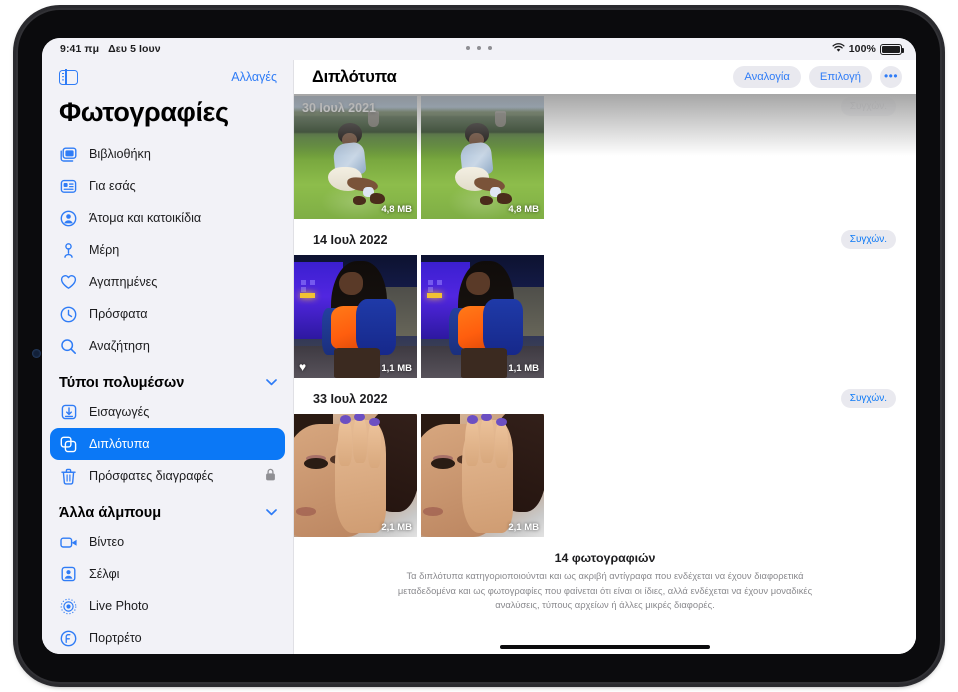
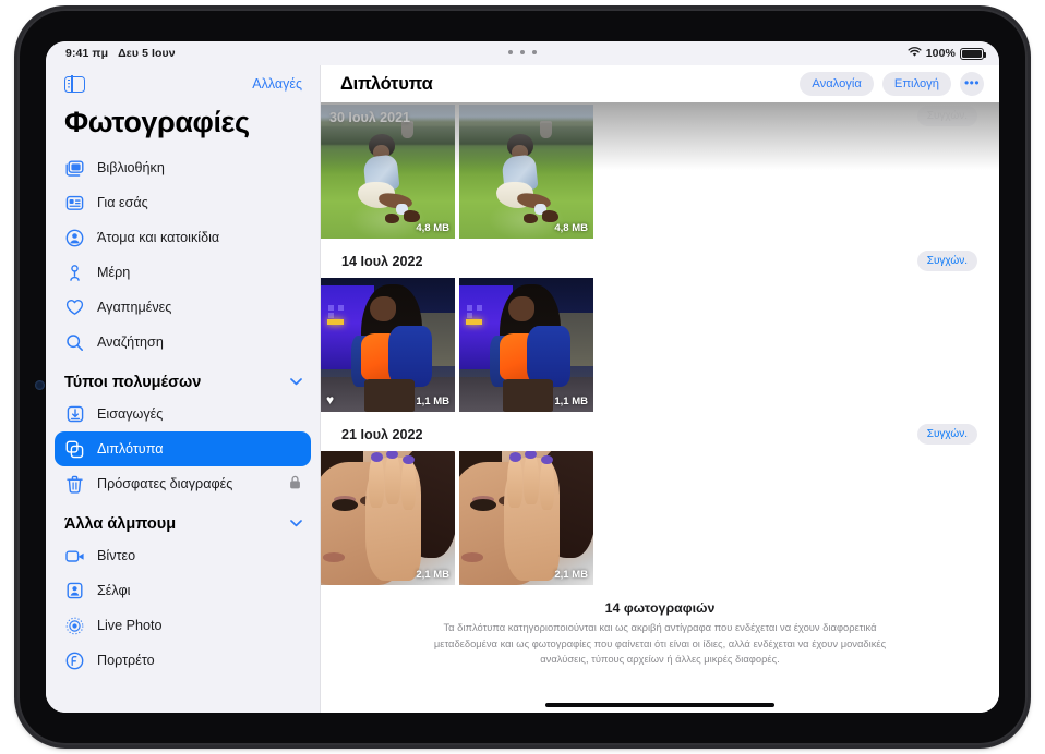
  9:41 πμ
  Δευ 5 Ιουν
  100%
  Αλλαγές
  Φωτογραφίες
  Βιβλιοθήκη
  Για εσάς
  Άτομα και κατοικίδια
  Μέρη
  Αγαπημένες
- Πρόσφατα
  Αναζήτηση
  Τύποι πολυμέσων
  Εισαγωγές
  Διπλότυπα
  Πρόσφατες διαγραφές
  Άλλα άλμπουμ
  Βίντεο
  Σέλφι
  Live Photo
  Πορτρέτο
  Διπλότυπα
  Αναλογία
  Επιλογή
  •••
  4,8 MB
  4,8 MB
  14 Ιουλ 2022
  Συγχών.
  ♥
  1,1 MB
  1,1 MB
- 33 Ιουλ 2022
+ 21 Ιουλ 2022
  Συγχών.
  2,1 MB
  2,1 MB
  14 φωτογραφιών
  Τα διπλότυπα κατηγοριοποιούνται και ως ακριβή αντίγραφα που ενδέχεται να έχουν διαφορετικά μεταδεδομένα και ως φωτογραφίες που φαίνεται ότι είναι οι ίδιες, αλλά ενδέχεται να έχουν μοναδικές αναλύσεις, τύπους αρχείων ή άλλες μικρές διαφορές.
